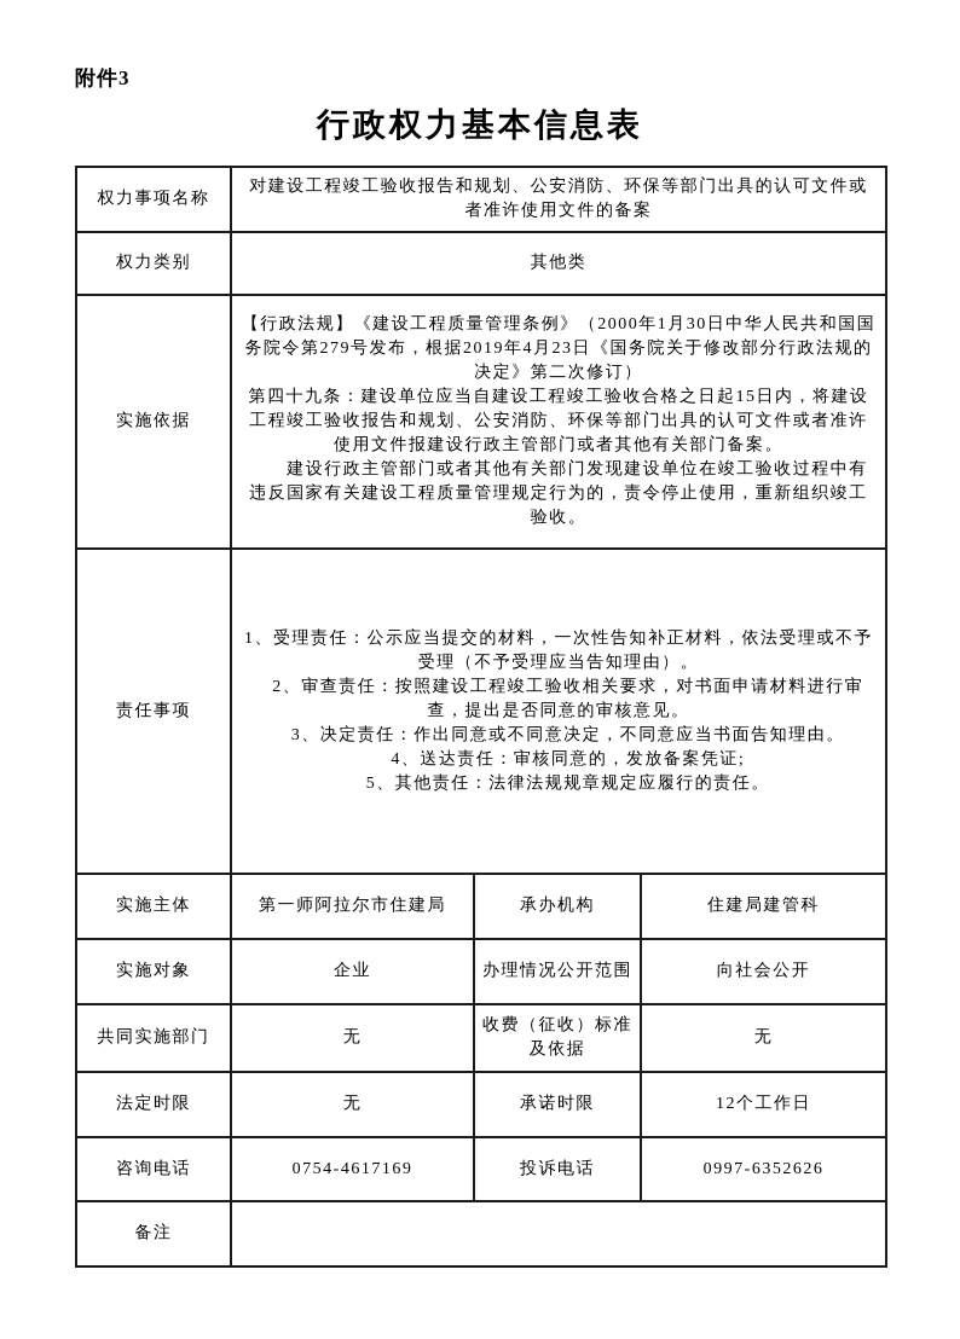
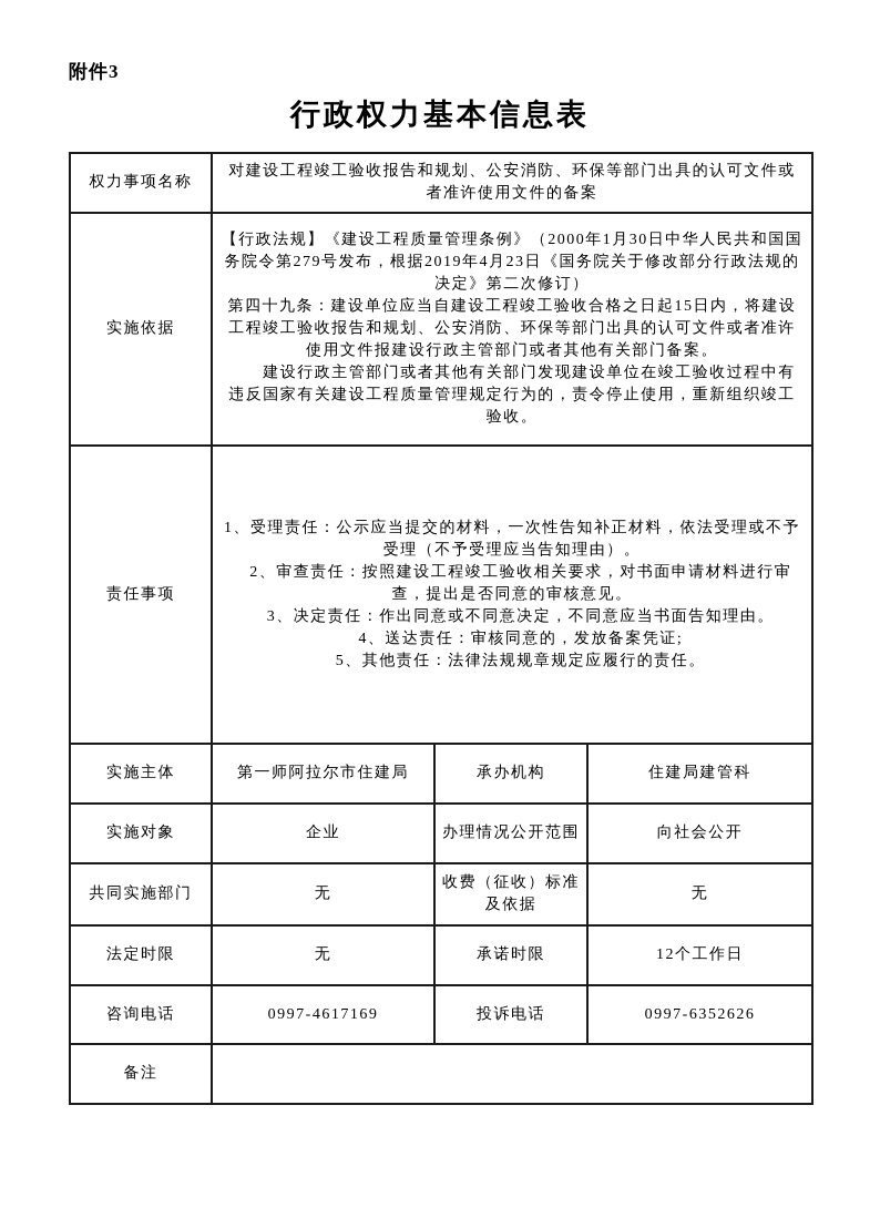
  附件3
  行政权力基本信息表
  权力事项名称	对建设工程竣工验收报告和规划、公安消防、环保等部门出具的认可文件或 者准许使用文件的备案
- 权力类别	其他类
  实施依据	【行政法规】《建设工程质量管理条例》（2000年1月30日中华人民共和国国 务院令第279号发布，根据2019年4月23日《国务院关于修改部分行政法规的 决定》第二次修订） 第四十九条：建设单位应当自建设工程竣工验收合格之日起15日内，将建设 工程竣工验收报告和规划、公安消防、环保等部门出具的认可文件或者准许 使用文件报建设行政主管部门或者其他有关部门备案。 建设行政主管部门或者其他有关部门发现建设单位在竣工验收过程中有 违反国家有关建设工程质量管理规定行为的，责令停止使用，重新组织竣工 验收。
  责任事项	1、受理责任：公示应当提交的材料，一次性告知补正材料，依法受理或不予 受理（不予受理应当告知理由）。 2、审查责任：按照建设工程竣工验收相关要求，对书面申请材料进行审 查，提出是否同意的审核意见。 3、决定责任：作出同意或不同意决定，不同意应当书面告知理由。 4、送达责任：审核同意的，发放备案凭证; 5、其他责任：法律法规规章规定应履行的责任。
  实施主体	第一师阿拉尔市住建局	承办机构	住建局建管科
  实施对象	企业	办理情况公开范围	向社会公开
  共同实施部门	无	收费（征收）标准 及依据	无
  法定时限	无	承诺时限	12个工作日
- 咨询电话	0754-4617169	投诉电话	0997-6352626
+ 咨询电话	0997-4617169	投诉电话	0997-6352626
  备注
